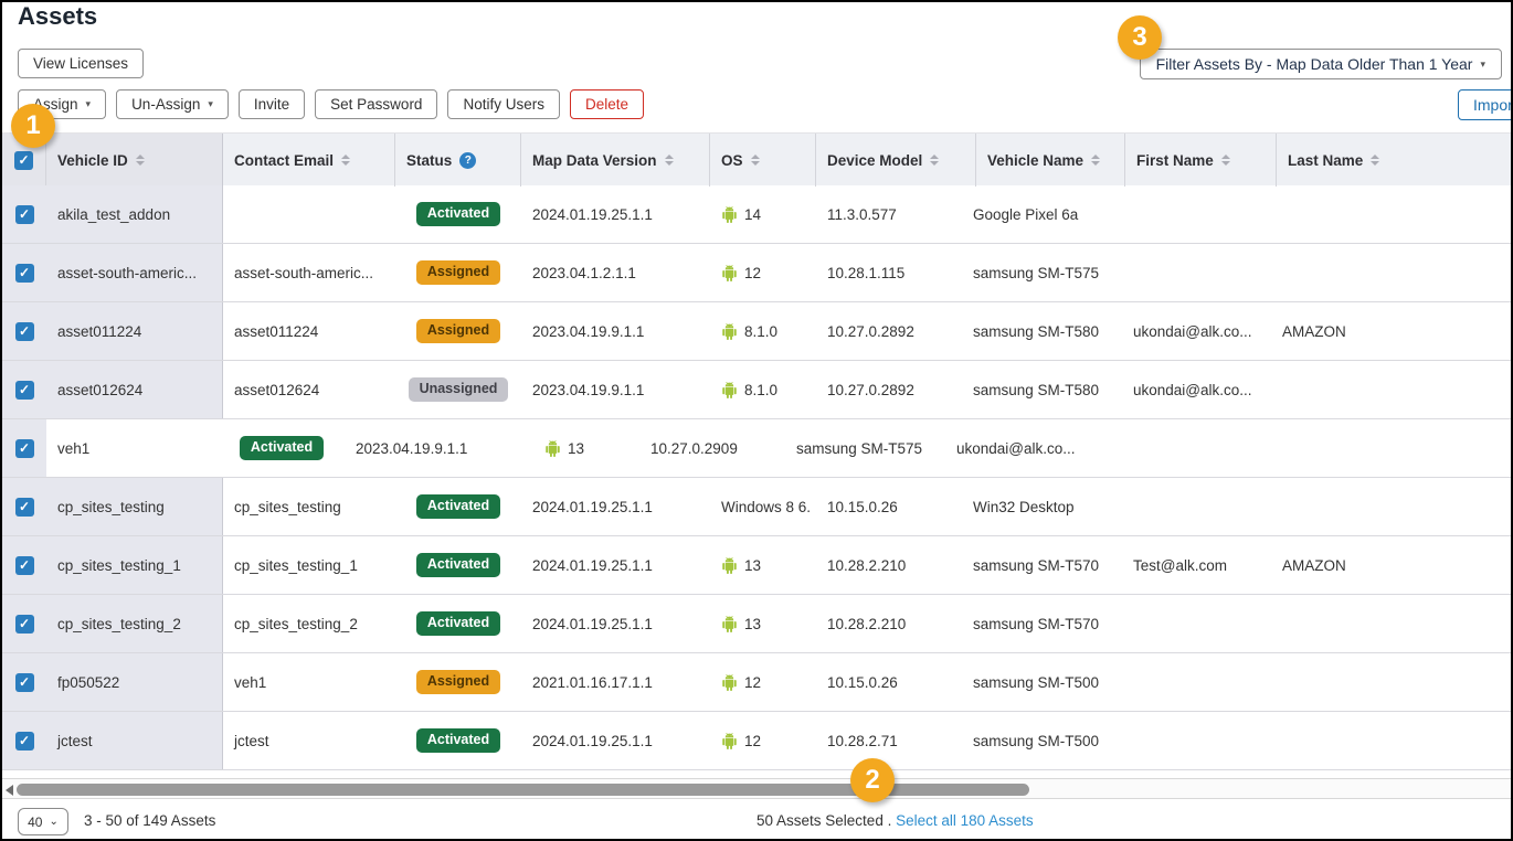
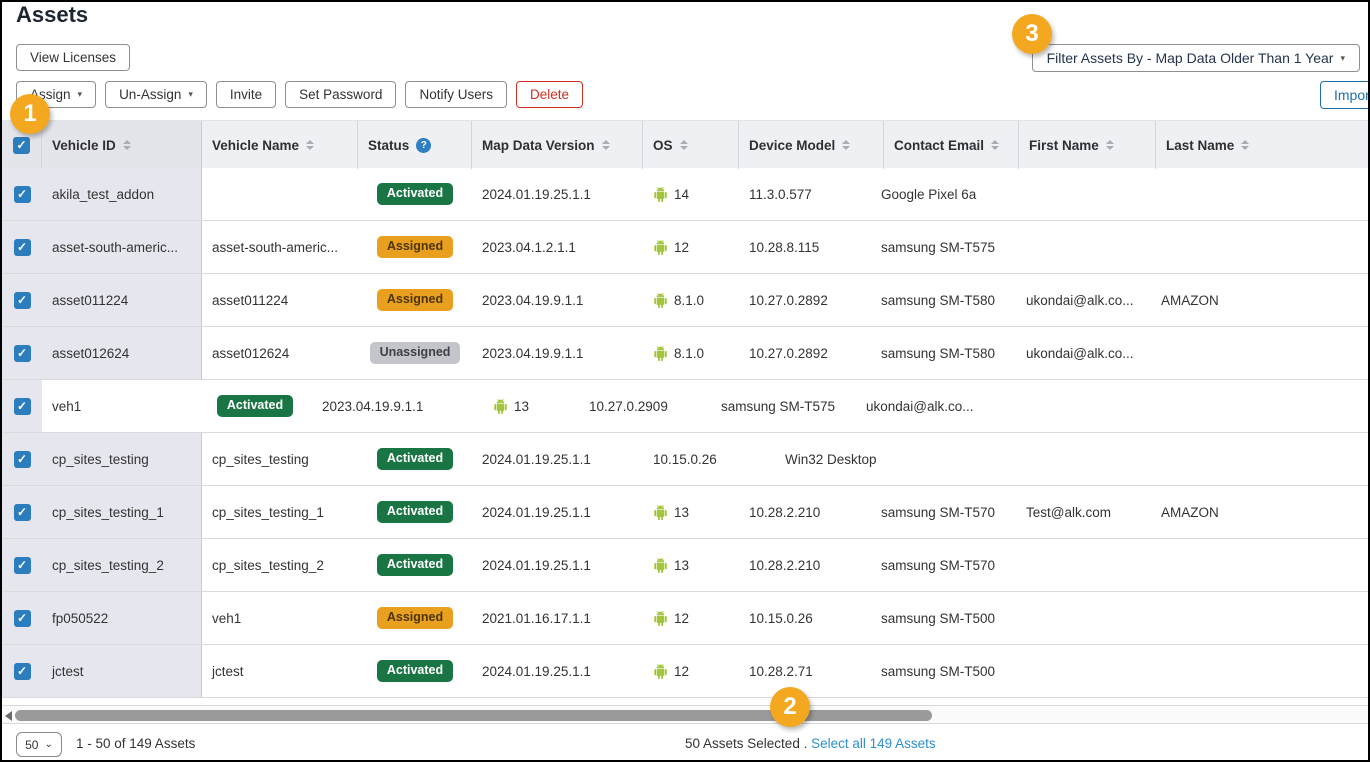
  Assets
  View Licenses
  Filter Assets By - Map Data Older Than 1 Year
  ▾
  ssign
  ▾
  Un-Assign
  ▾
  Invite
  Set Password
  Notify Users
  Delete
  Impor
  ✓
  Vehicle ID
- Contact Email
+ Vehicle Name
  Status
  ?
  Map Data Version
  OS
  Device Model
- Vehicle Name
+ Contact Email
  First Name
  Last Name
  ✓
  akila_test_addon
  Activated
  2024.01.19.25.1.1
  14
  11.3.0.577
  Google Pixel 6a
  ✓
  asset-south-americ...
  asset-south-americ...
  Assigned
  2023.04.1.2.1.1
  12
- 10.28.1.115
+ 10.28.8.115
  samsung SM-T575
  ✓
  asset011224
  asset011224
  Assigned
  2023.04.19.9.1.1
  8.1.0
  10.27.0.2892
  samsung SM-T580
  ukondai@alk.co...
  AMAZON
  ✓
  asset012624
  asset012624
  Unassigned
  2023.04.19.9.1.1
  8.1.0
  10.27.0.2892
  samsung SM-T580
  ukondai@alk.co...
  ✓
  veh1
  Activated
  2023.04.19.9.1.1
  13
  10.27.0.2909
  samsung SM-T575
  ukondai@alk.co...
  ✓
  cp_sites_testing
  cp_sites_testing
  Activated
  2024.01.19.25.1.1
- Windows 8 6.
  10.15.0.26
  Win32 Desktop
  ✓
  cp_sites_testing_1
  cp_sites_testing_1
  Activated
  2024.01.19.25.1.1
  13
  10.28.2.210
  samsung SM-T570
  Test@alk.com
  AMAZON
  ✓
  cp_sites_testing_2
  cp_sites_testing_2
  Activated
  2024.01.19.25.1.1
  13
  10.28.2.210
  samsung SM-T570
  ✓
  fp050522
  veh1
  Assigned
  2021.01.16.17.1.1
  12
  10.15.0.26
  samsung SM-T500
  ✓
  jctest
  jctest
  Activated
  2024.01.19.25.1.1
  12
  10.28.2.71
  samsung SM-T500
- 40
+ 50
  ⌄
- 3 - 50 of 149 Assets
+ 1 - 50 of 149 Assets
- 50 Assets Selected . Select all 180 Assets
+ 50 Assets Selected . Select all 149 Assets
  1
  2
  3
